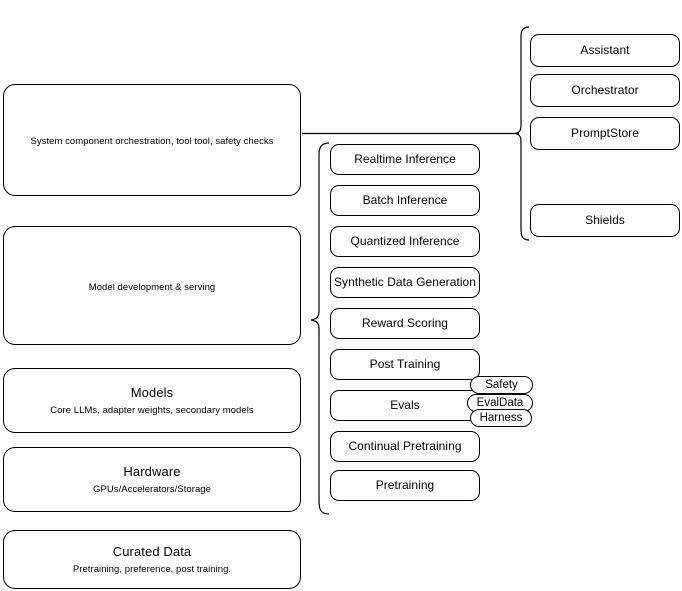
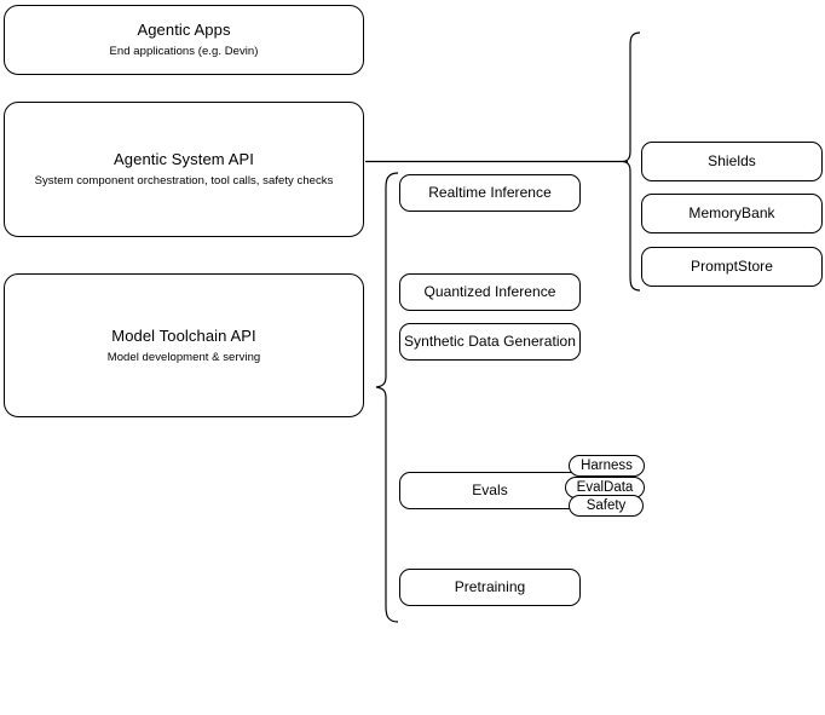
+ Agentic Apps
+ End applications (e.g. Devin)
+ Agentic System API
- System component orchestration, tool tool, safety checks
+ System component orchestration, tool calls, safety checks
+ Model Toolchain API
  Model development & serving
- Models
- Core LLMs, adapter weights, secondary models
- Hardware
- GPUs/Accelerators/Storage
- Curated Data
- Pretraining, preference, post training.
  Realtime Inference
- Batch Inference
  Quantized Inference
  Synthetic Data Generation
- Reward Scoring
- Post Training
  Evals
- Continual Pretraining
  Pretraining
- Safety
+ Harness
  EvalData
- Harness
+ Safety
- Assistant
- Orchestrator
- PromptStore
+ Shields
+ MemoryBank
- Shields
+ PromptStore
